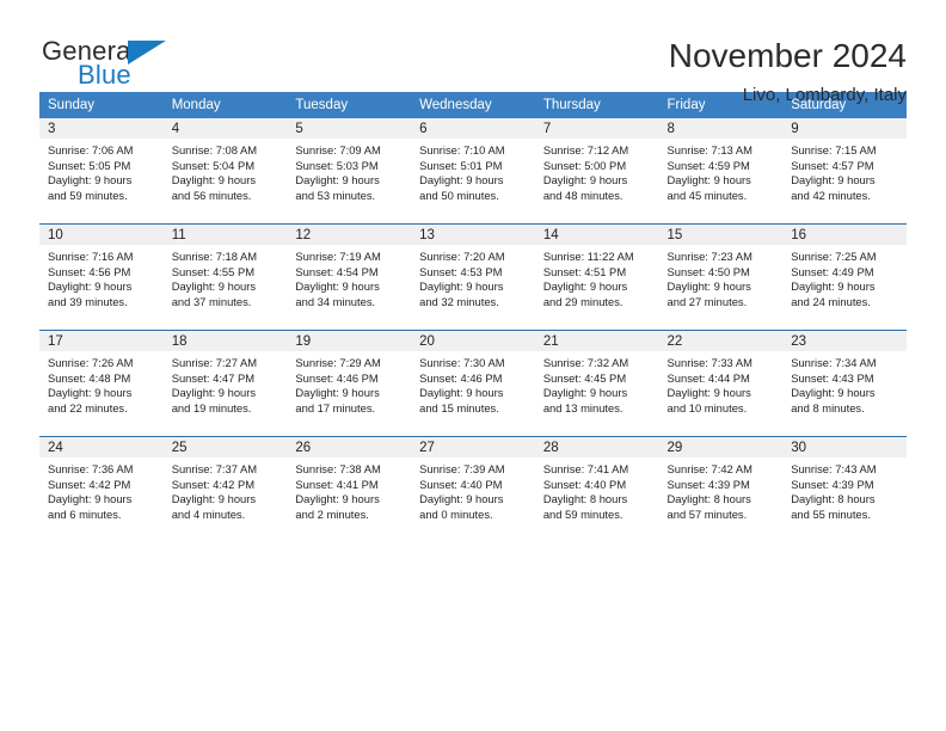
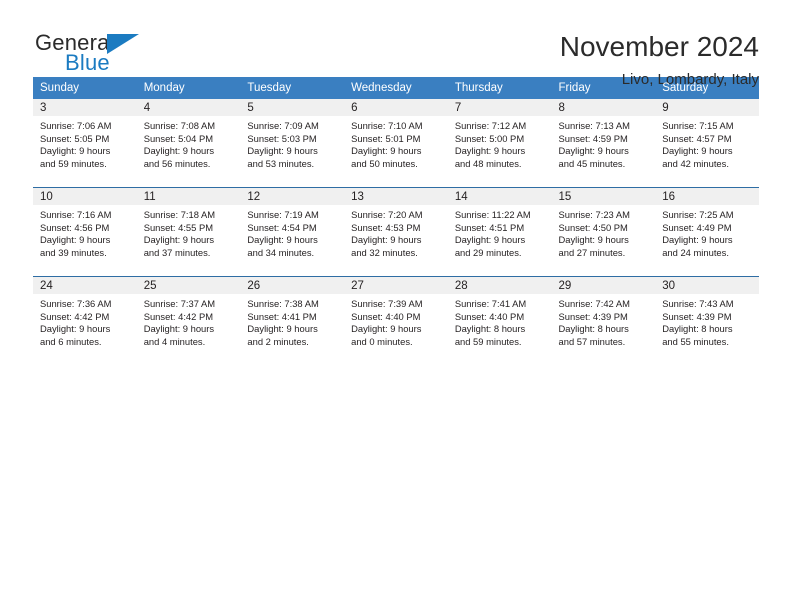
  General
  Blue
  November 2024
  Livo, Lombardy, Italy
  Sunday	Monday	Tuesday	Wednesday	Thursday	Friday	Saturday
  3Sunrise: 7:06 AMSunset: 5:05 PMDaylight: 9 hoursand 59 minutes.	4Sunrise: 7:08 AMSunset: 5:04 PMDaylight: 9 hoursand 56 minutes.	5Sunrise: 7:09 AMSunset: 5:03 PMDaylight: 9 hoursand 53 minutes.	6Sunrise: 7:10 AMSunset: 5:01 PMDaylight: 9 hoursand 50 minutes.	7Sunrise: 7:12 AMSunset: 5:00 PMDaylight: 9 hoursand 48 minutes.	8Sunrise: 7:13 AMSunset: 4:59 PMDaylight: 9 hoursand 45 minutes.	9Sunrise: 7:15 AMSunset: 4:57 PMDaylight: 9 hoursand 42 minutes.
  10Sunrise: 7:16 AMSunset: 4:56 PMDaylight: 9 hoursand 39 minutes.	11Sunrise: 7:18 AMSunset: 4:55 PMDaylight: 9 hoursand 37 minutes.	12Sunrise: 7:19 AMSunset: 4:54 PMDaylight: 9 hoursand 34 minutes.	13Sunrise: 7:20 AMSunset: 4:53 PMDaylight: 9 hoursand 32 minutes.	14Sunrise: 11:22 AMSunset: 4:51 PMDaylight: 9 hoursand 29 minutes.	15Sunrise: 7:23 AMSunset: 4:50 PMDaylight: 9 hoursand 27 minutes.	16Sunrise: 7:25 AMSunset: 4:49 PMDaylight: 9 hoursand 24 minutes.
- 17Sunrise: 7:26 AMSunset: 4:48 PMDaylight: 9 hoursand 22 minutes.	18Sunrise: 7:27 AMSunset: 4:47 PMDaylight: 9 hoursand 19 minutes.	19Sunrise: 7:29 AMSunset: 4:46 PMDaylight: 9 hoursand 17 minutes.	20Sunrise: 7:30 AMSunset: 4:46 PMDaylight: 9 hoursand 15 minutes.	21Sunrise: 7:32 AMSunset: 4:45 PMDaylight: 9 hoursand 13 minutes.	22Sunrise: 7:33 AMSunset: 4:44 PMDaylight: 9 hoursand 10 minutes.	23Sunrise: 7:34 AMSunset: 4:43 PMDaylight: 9 hoursand 8 minutes.
  24Sunrise: 7:36 AMSunset: 4:42 PMDaylight: 9 hoursand 6 minutes.	25Sunrise: 7:37 AMSunset: 4:42 PMDaylight: 9 hoursand 4 minutes.	26Sunrise: 7:38 AMSunset: 4:41 PMDaylight: 9 hoursand 2 minutes.	27Sunrise: 7:39 AMSunset: 4:40 PMDaylight: 9 hoursand 0 minutes.	28Sunrise: 7:41 AMSunset: 4:40 PMDaylight: 8 hoursand 59 minutes.	29Sunrise: 7:42 AMSunset: 4:39 PMDaylight: 8 hoursand 57 minutes.	30Sunrise: 7:43 AMSunset: 4:39 PMDaylight: 8 hoursand 55 minutes.
